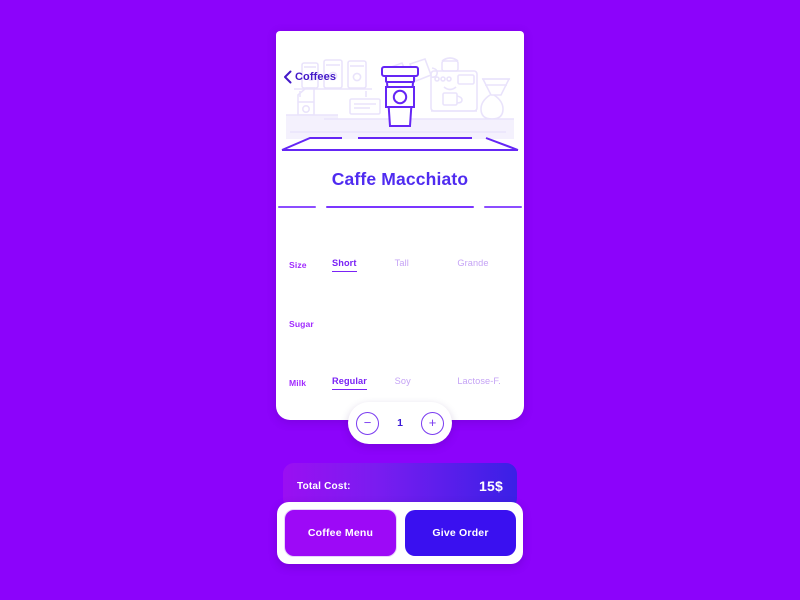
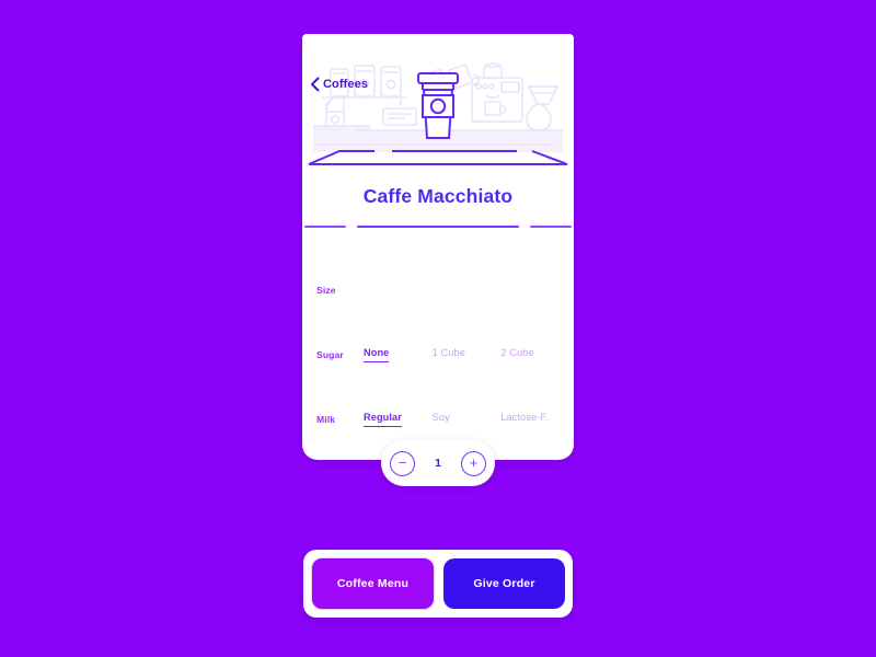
  Coffees
  Caffe Macchiato
  Size
- Short
- Tall
- Grande
  Sugar
+ None
+ 1 Cube
+ 2 Cube
  Milk
  Regular
  Soy
  Lactose-F.
  −
  1
  +
- Total Cost:
- 15$
  Coffee Menu
  Give Order
